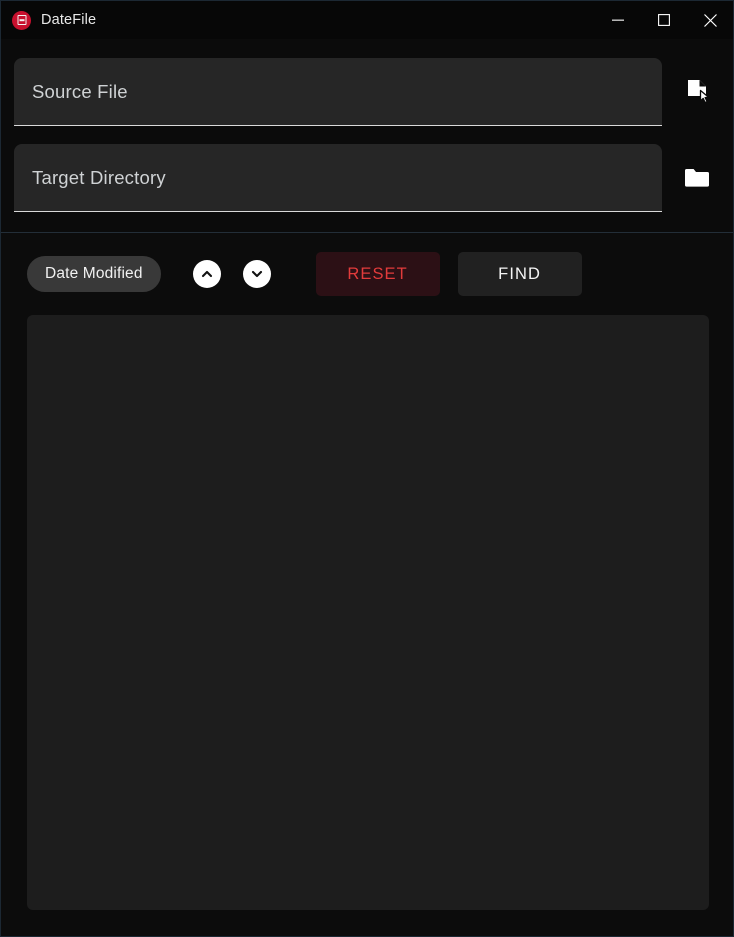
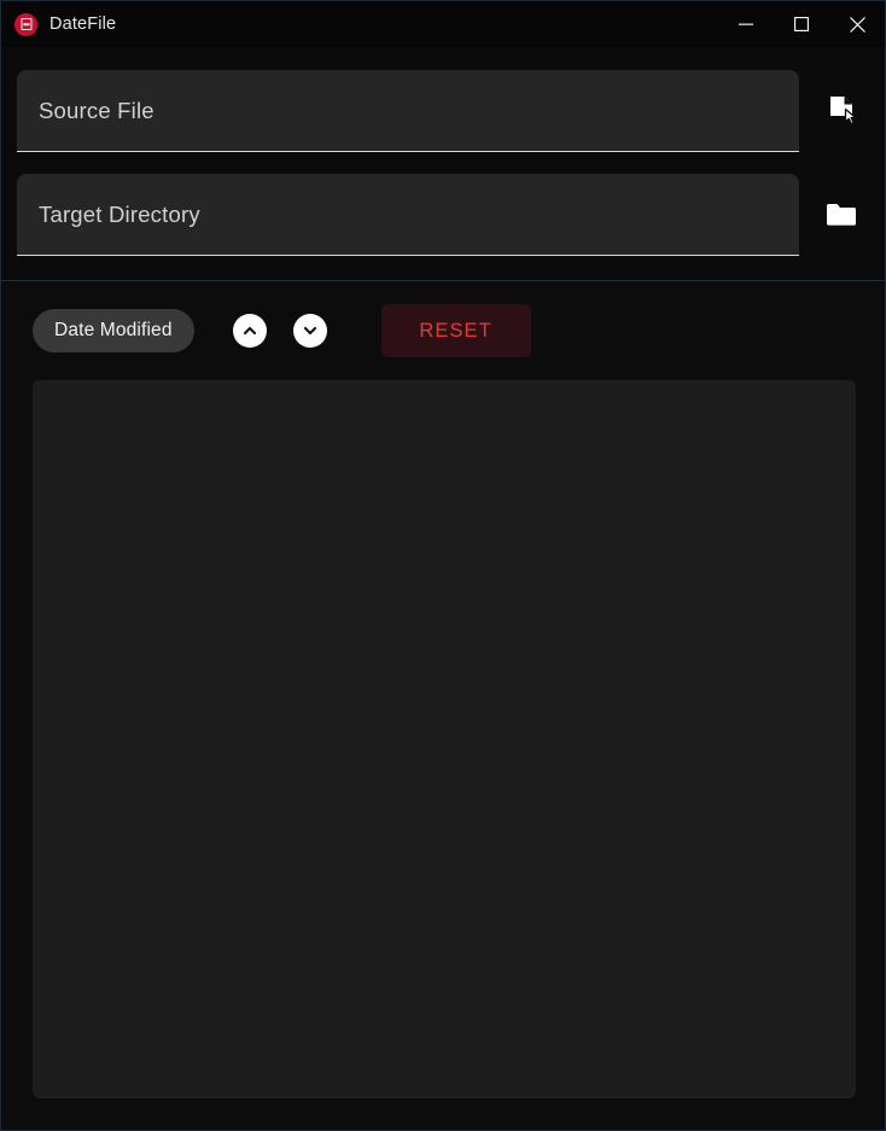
  DateFile
  Source File
  Target Directory
  Date Modified
  RESET
- FIND
